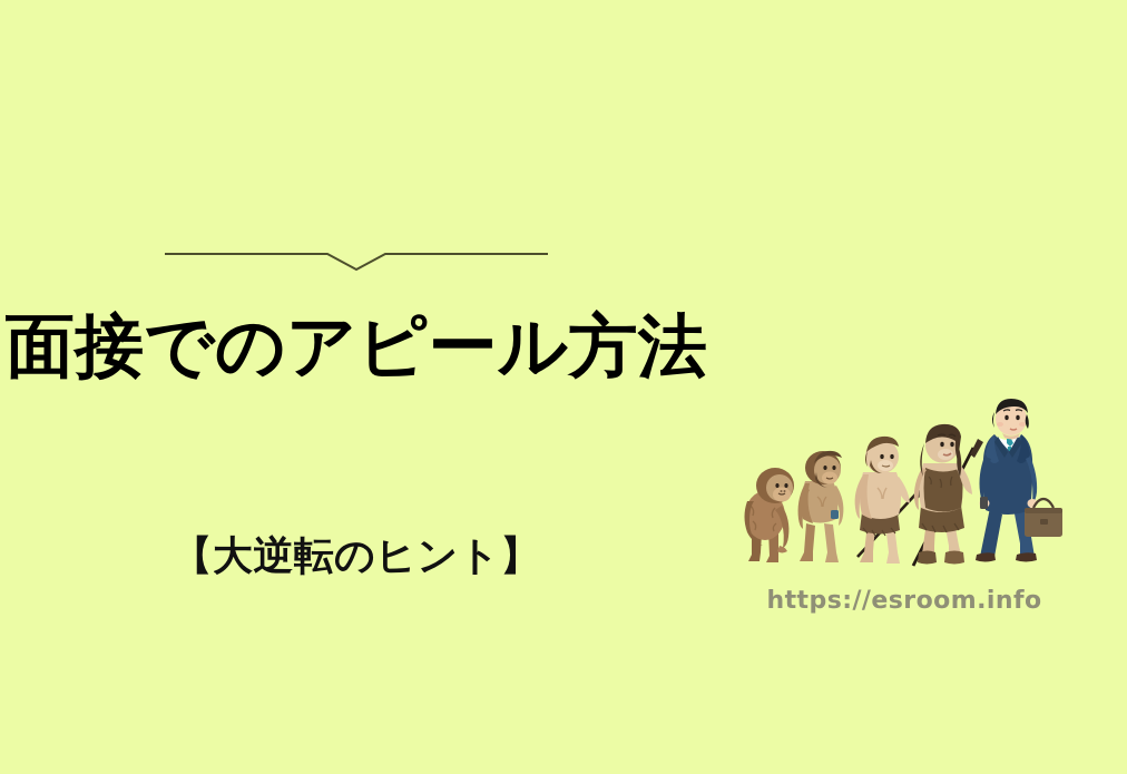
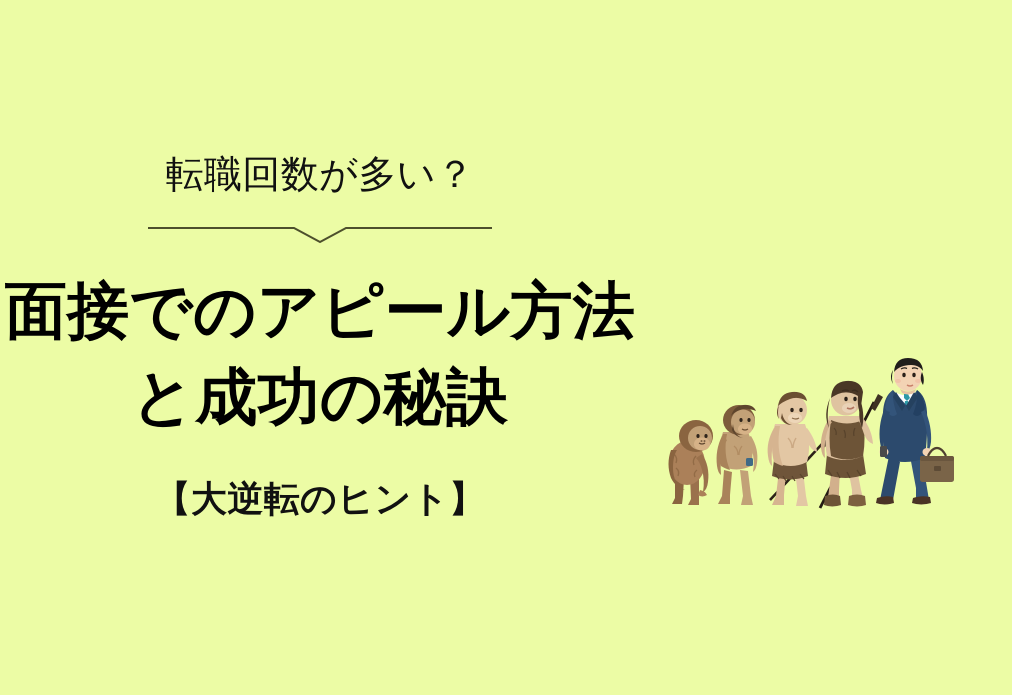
+ 転職回数が多い？
  面接でのアピール方法
+ と成功の秘訣
  【大逆転のヒント】
- https://esroom.info
